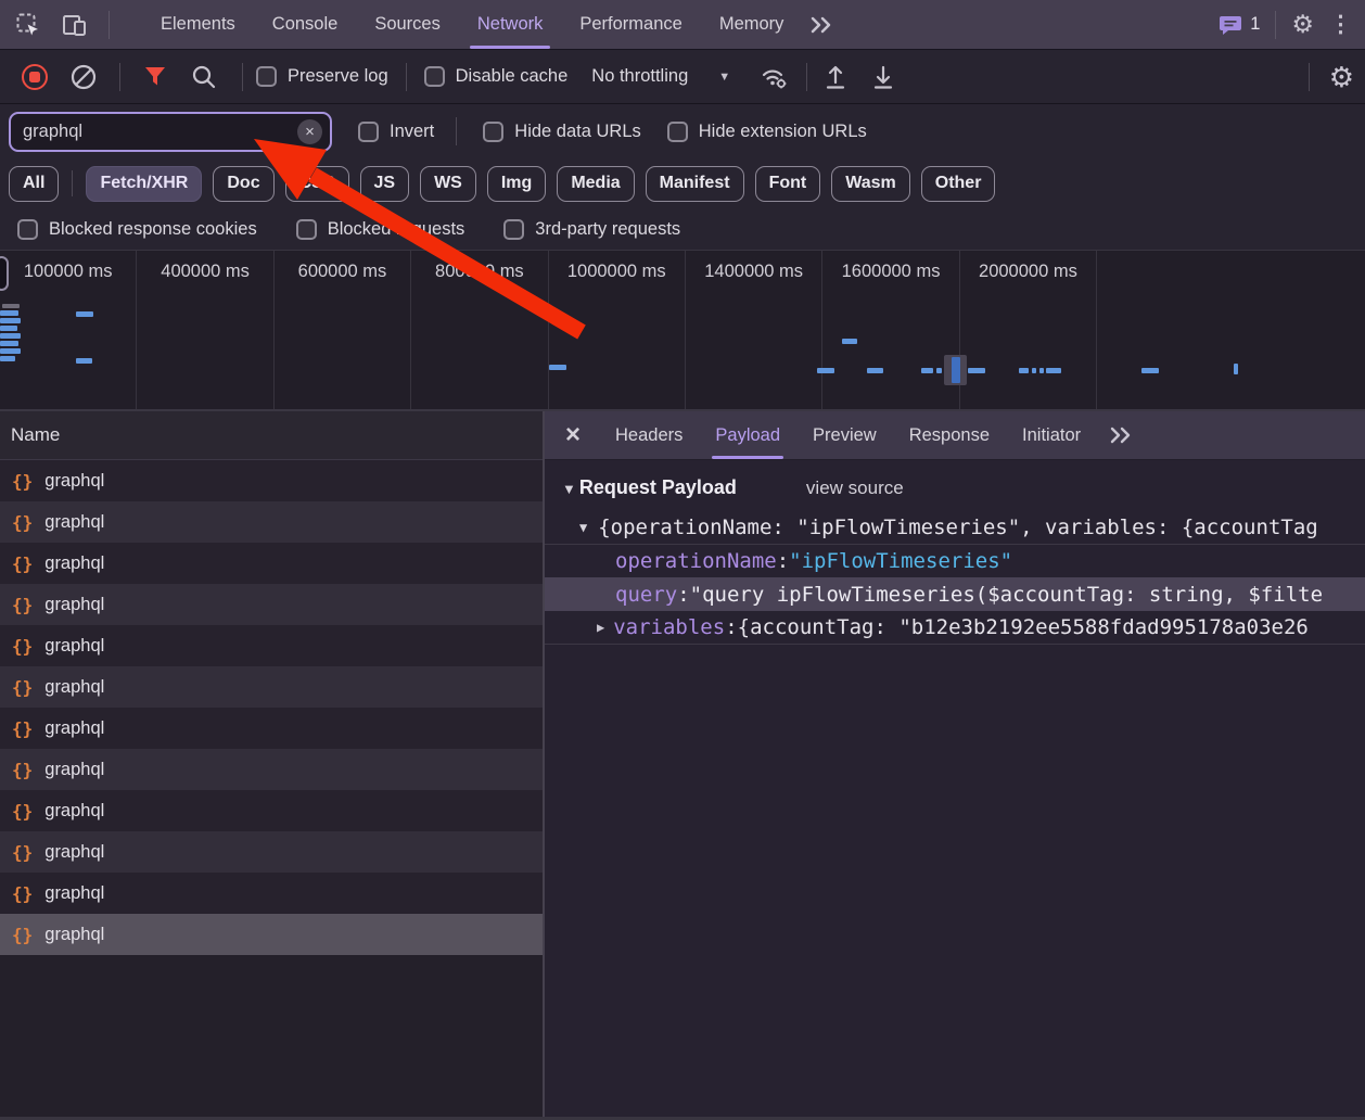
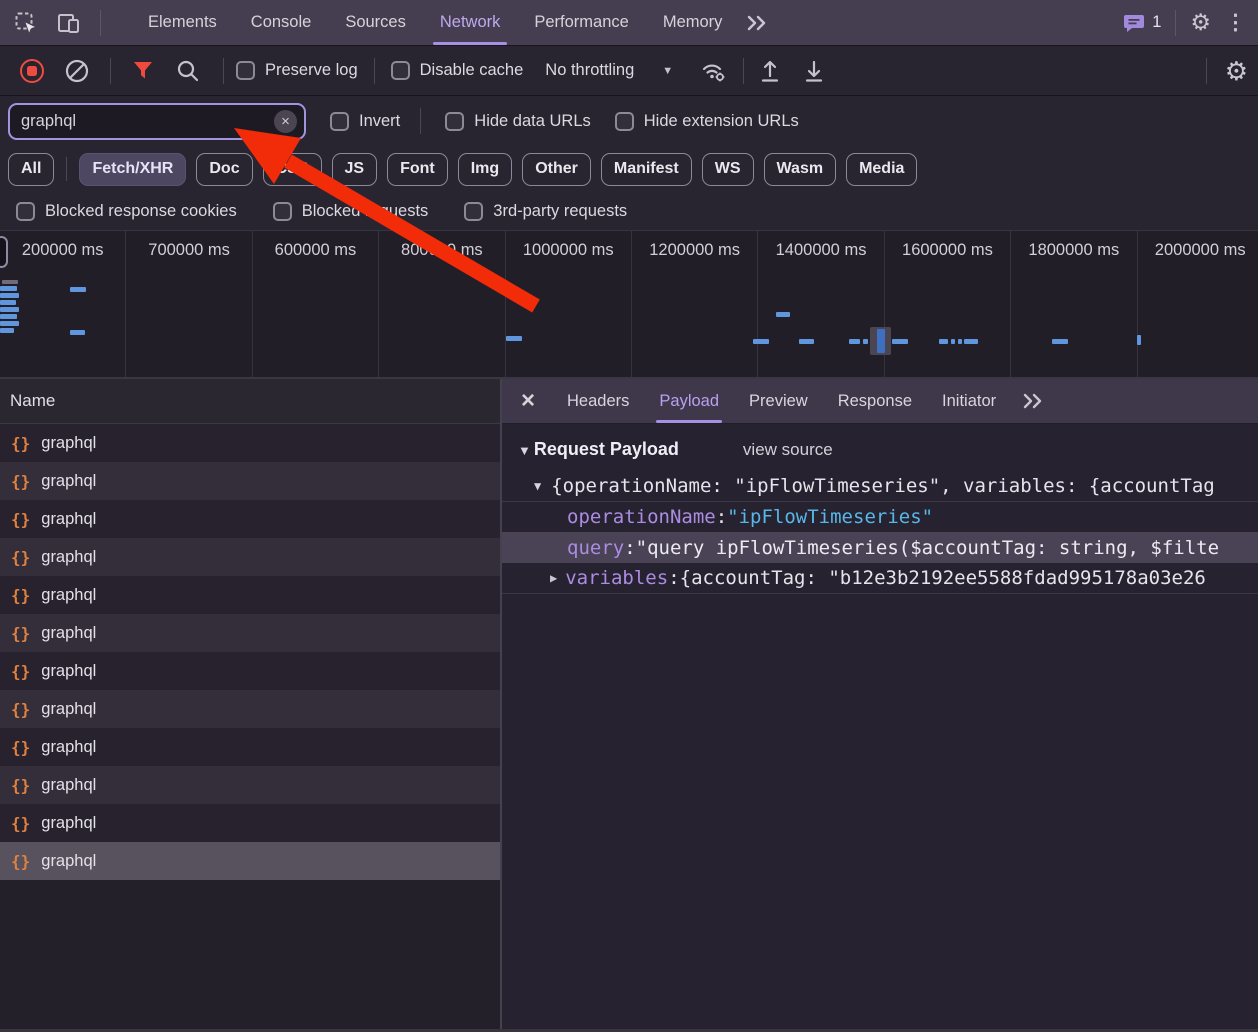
  Elements
  Console
  Sources
  Network
  Performance
  Memory
  1
  ⚙
  ⋮
  Preserve log
  Disable cache
  No throttling
  ▼
  ⚙
  graphql
  ×
  Invert
  Hide data URLs
  Hide extension URLs
  All
  Fetch/XHR
  Doc
  JS
- WS
+ Font
  Img
- Media
+ Other
  Manifest
- Font
+ WS
  Wasm
- Other
+ Media
  Blocked response cookies
  Blockeduests
  3rd-party requests
- 100000 ms
+ 200000 ms
- 400000 ms
+ 700000 ms
  600000 ms
  1000000 ms
+ 1200000 ms
  1400000 ms
  1600000 ms
+ 1800000 ms
  2000000 ms
  Name
  {}
  graphql
  {}
  graphql
  {}
  graphql
  {}
  graphql
  {}
  graphql
  {}
  graphql
  {}
  graphql
  {}
  graphql
  {}
  graphql
  {}
  graphql
  {}
  graphql
  {}
  graphql
  ×
  Headers
  Payload
  Preview
  Response
  Initiator
  ▼
  Request Payload
  view source
  ▼
  {operationName: "ipFlowTimeseries", variables: {accountTag
  operationName
  :
  "ipFlowTimeseries"
  query
  :
  "query ipFlowTimeseries($accountTag: string, $filte
  ▶
  variables
  :
  {accountTag: "b12e3b2192ee5588fdad995178a03e26
